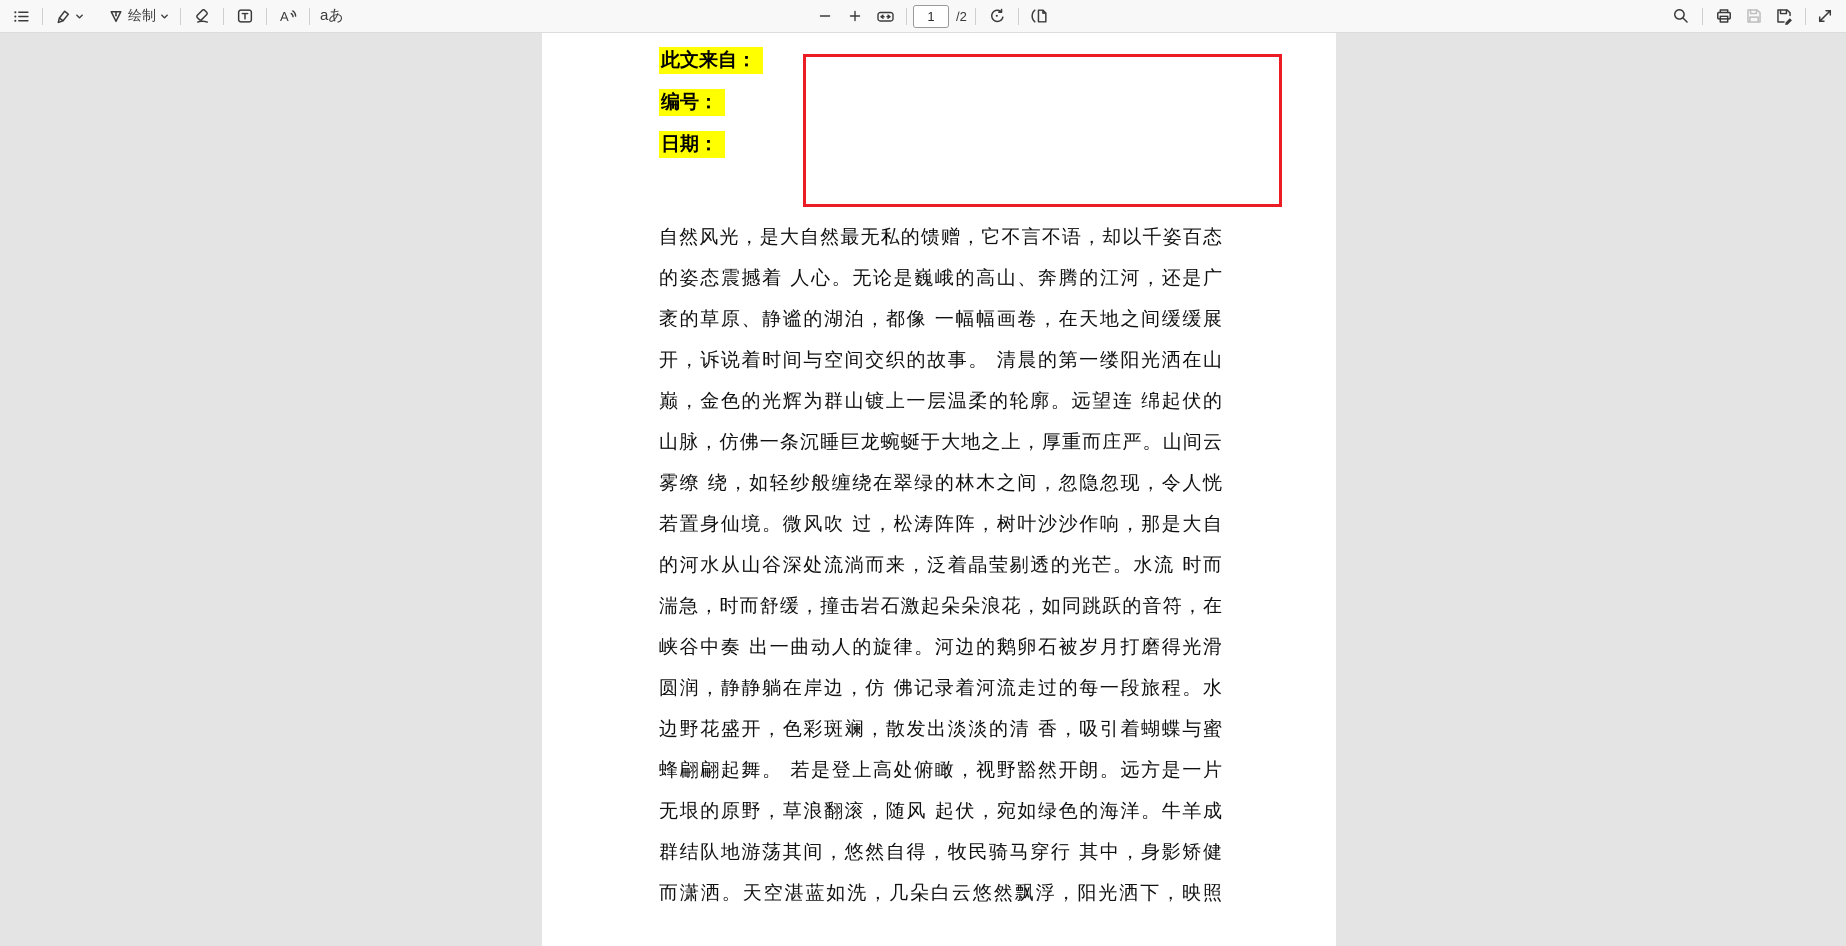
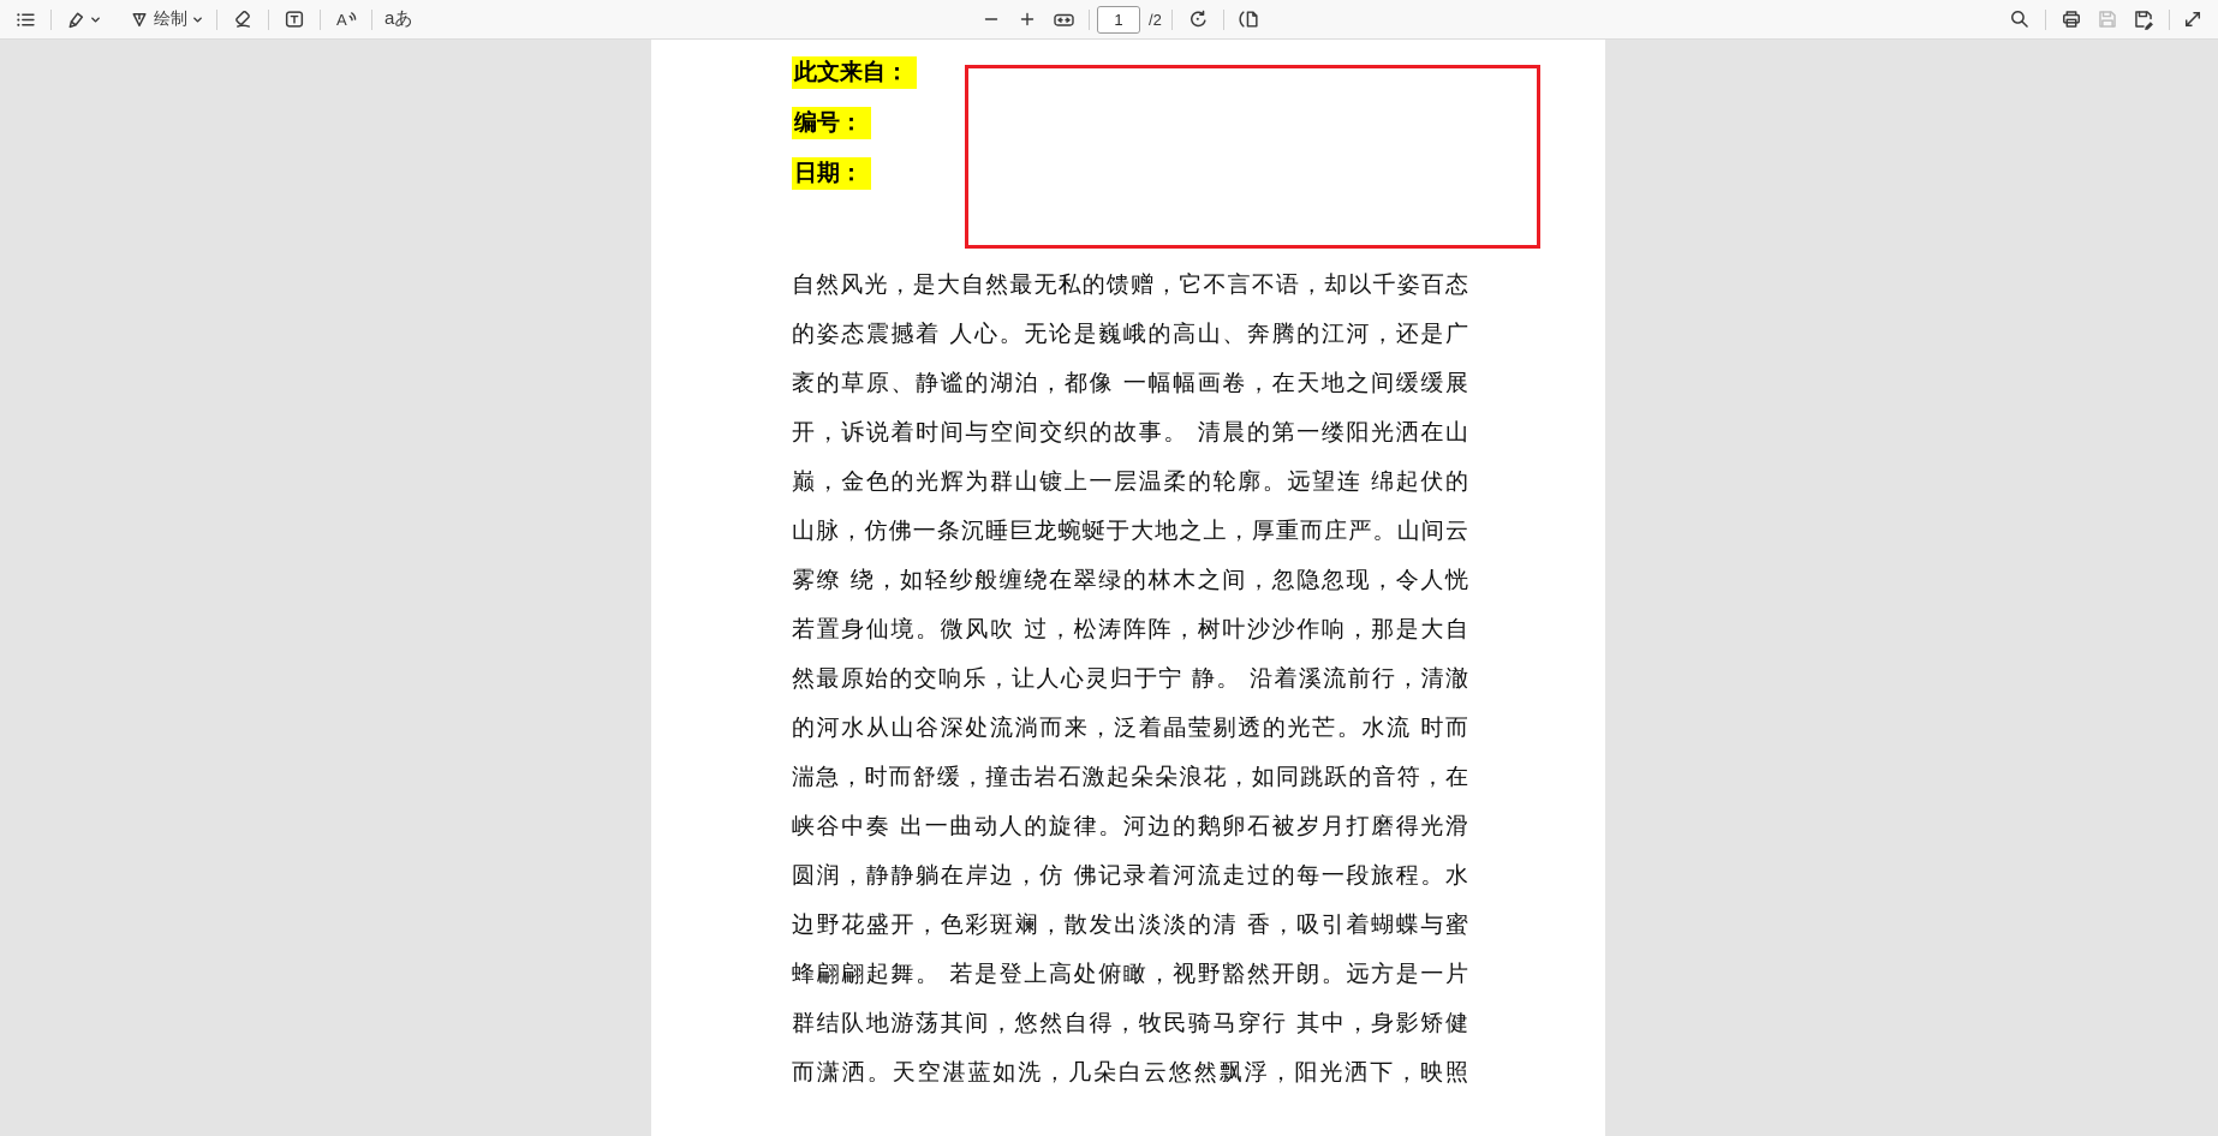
  绘制
  A
  aあ
  1
  /2
  此文来自：
  编号：
  日期：
  自然风光，是大自然最无私的馈赠，它不言不语，却以千姿百态
  的姿态震撼着 人心。无论是巍峨的高山、奔腾的江河，还是广
  袤的草原、静谧的湖泊，都像 一幅幅画卷，在天地之间缓缓展
  开，诉说着时间与空间交织的故事。 清晨的第一缕阳光洒在山
  巅，金色的光辉为群山镀上一层温柔的轮廓。远望连 绵起伏的
  山脉，仿佛一条沉睡巨龙蜿蜒于大地之上，厚重而庄严。山间云
  雾缭 绕，如轻纱般缠绕在翠绿的林木之间，忽隐忽现，令人恍
  若置身仙境。微风吹 过，松涛阵阵，树叶沙沙作响，那是大自
+ 然最原始的交响乐，让人心灵归于宁 静。 沿着溪流前行，清澈
  的河水从山谷深处流淌而来，泛着晶莹剔透的光芒。水流 时而
  湍急，时而舒缓，撞击岩石激起朵朵浪花，如同跳跃的音符，在
  峡谷中奏 出一曲动人的旋律。河边的鹅卵石被岁月打磨得光滑
  圆润，静静躺在岸边，仿 佛记录着河流走过的每一段旅程。水
  边野花盛开，色彩斑斓，散发出淡淡的清 香，吸引着蝴蝶与蜜
  蜂翩翩起舞。 若是登上高处俯瞰，视野豁然开朗。远方是一片
- 无垠的原野，草浪翻滚，随风 起伏，宛如绿色的海洋。牛羊成
  群结队地游荡其间，悠然自得，牧民骑马穿行 其中，身影矫健
  而潇洒。天空湛蓝如洗，几朵白云悠然飘浮，阳光洒下，映照
